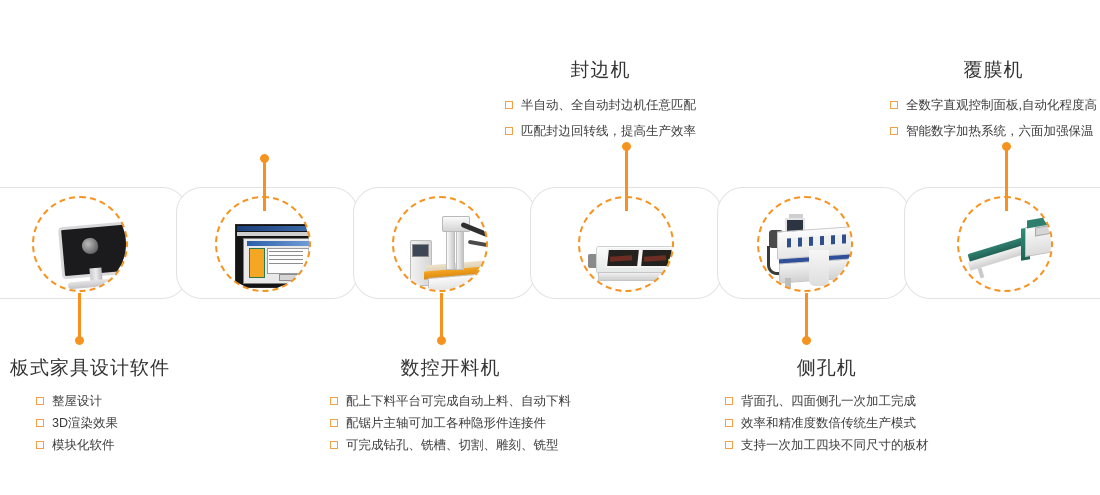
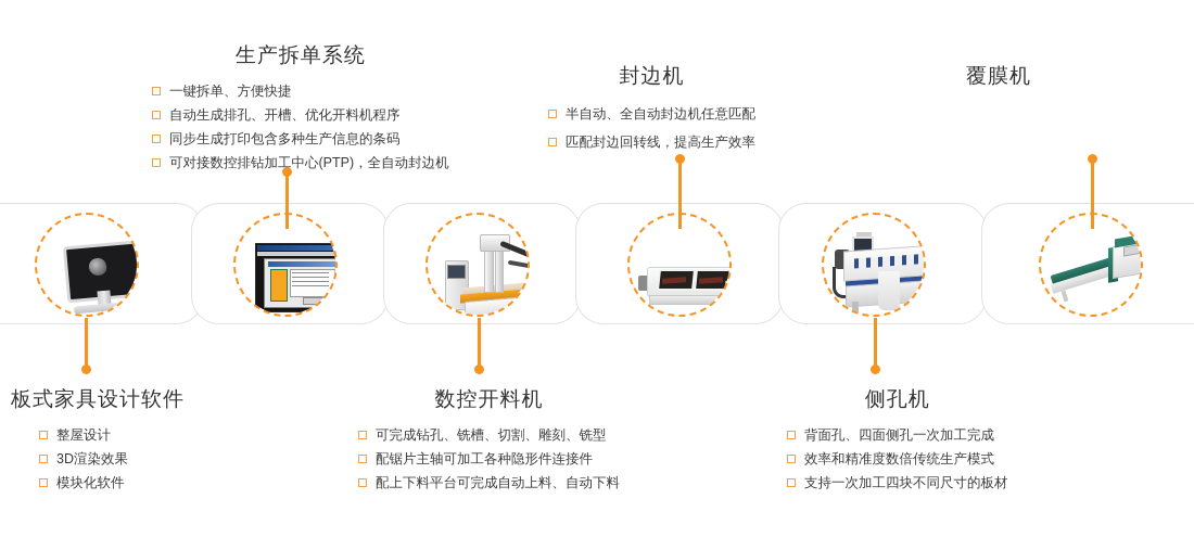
+ 生产拆单系统
+ 一键拆单、方便快捷
+ 自动生成排孔、开槽、优化开料机程序
+ 同步生成打印包含多种生产信息的条码
+ 可对接数控排钻加工中心(PTP)，全自动封边机
  封边机
  半自动、全自动封边机任意匹配
  匹配封边回转线，提高生产效率
  覆膜机
- 全数字直观控制面板,自动化程度高
- 智能数字加热系统，六面加强保温
  板式家具设计软件
  整屋设计
  3D渲染效果
  模块化软件
  数控开料机
- 配上下料平台可完成自动上料、自动下料
+ 可完成钻孔、铣槽、切割、雕刻、铣型
  配锯片主轴可加工各种隐形件连接件
- 可完成钻孔、铣槽、切割、雕刻、铣型
+ 配上下料平台可完成自动上料、自动下料
  侧孔机
  背面孔、四面侧孔一次加工完成
  效率和精准度数倍传统生产模式
  支持一次加工四块不同尺寸的板材
